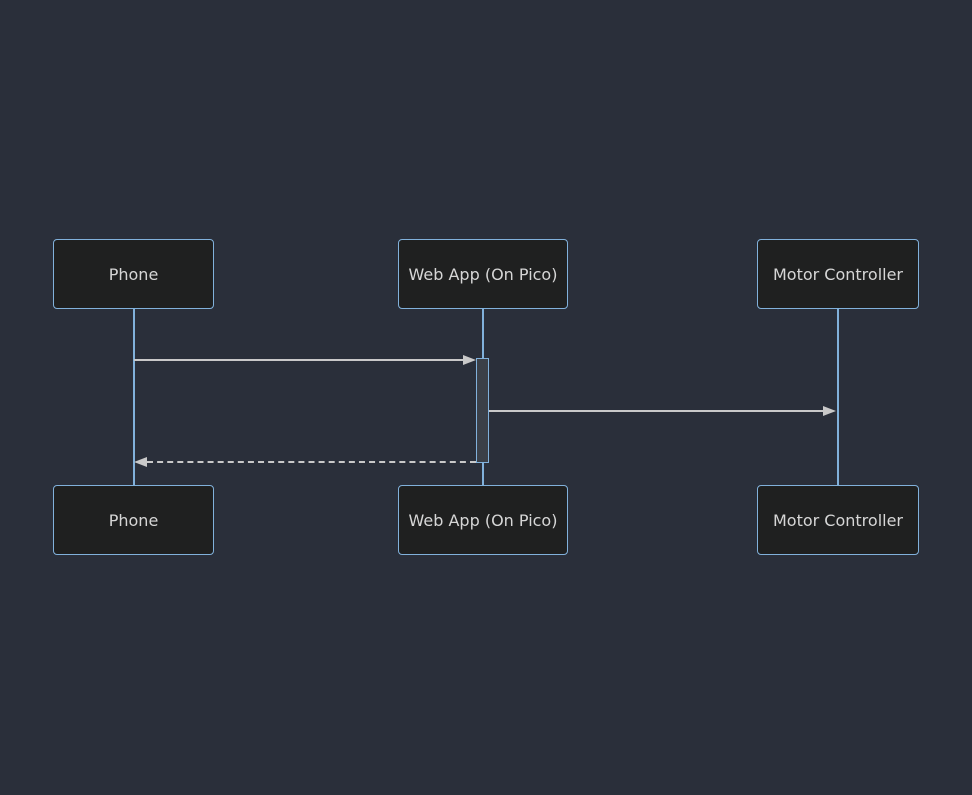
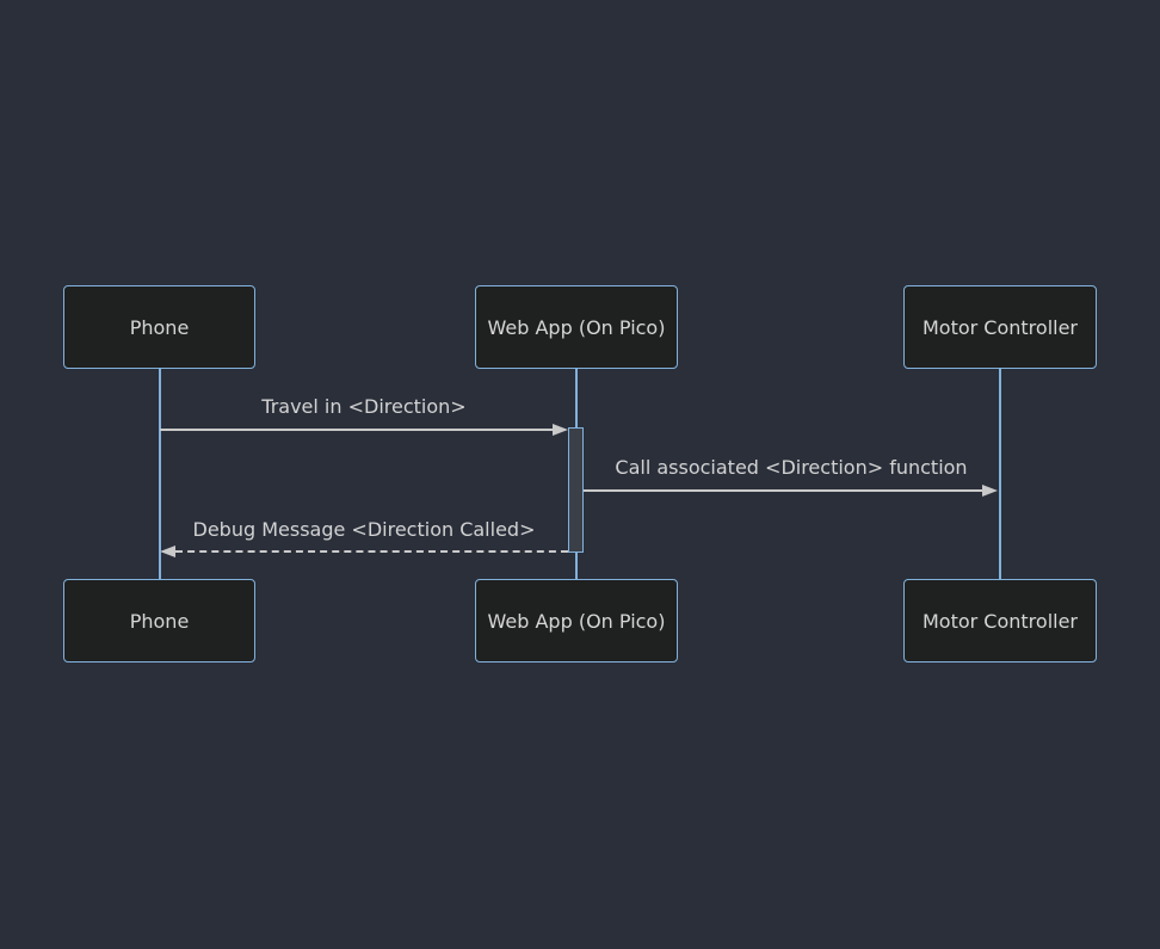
  Phone
  Web App (On Pico)
  Motor Controller
+ Travel in <Direction>
+ Call associated <Direction> function
+ Debug Message <Direction Called>
  Phone
  Web App (On Pico)
  Motor Controller
